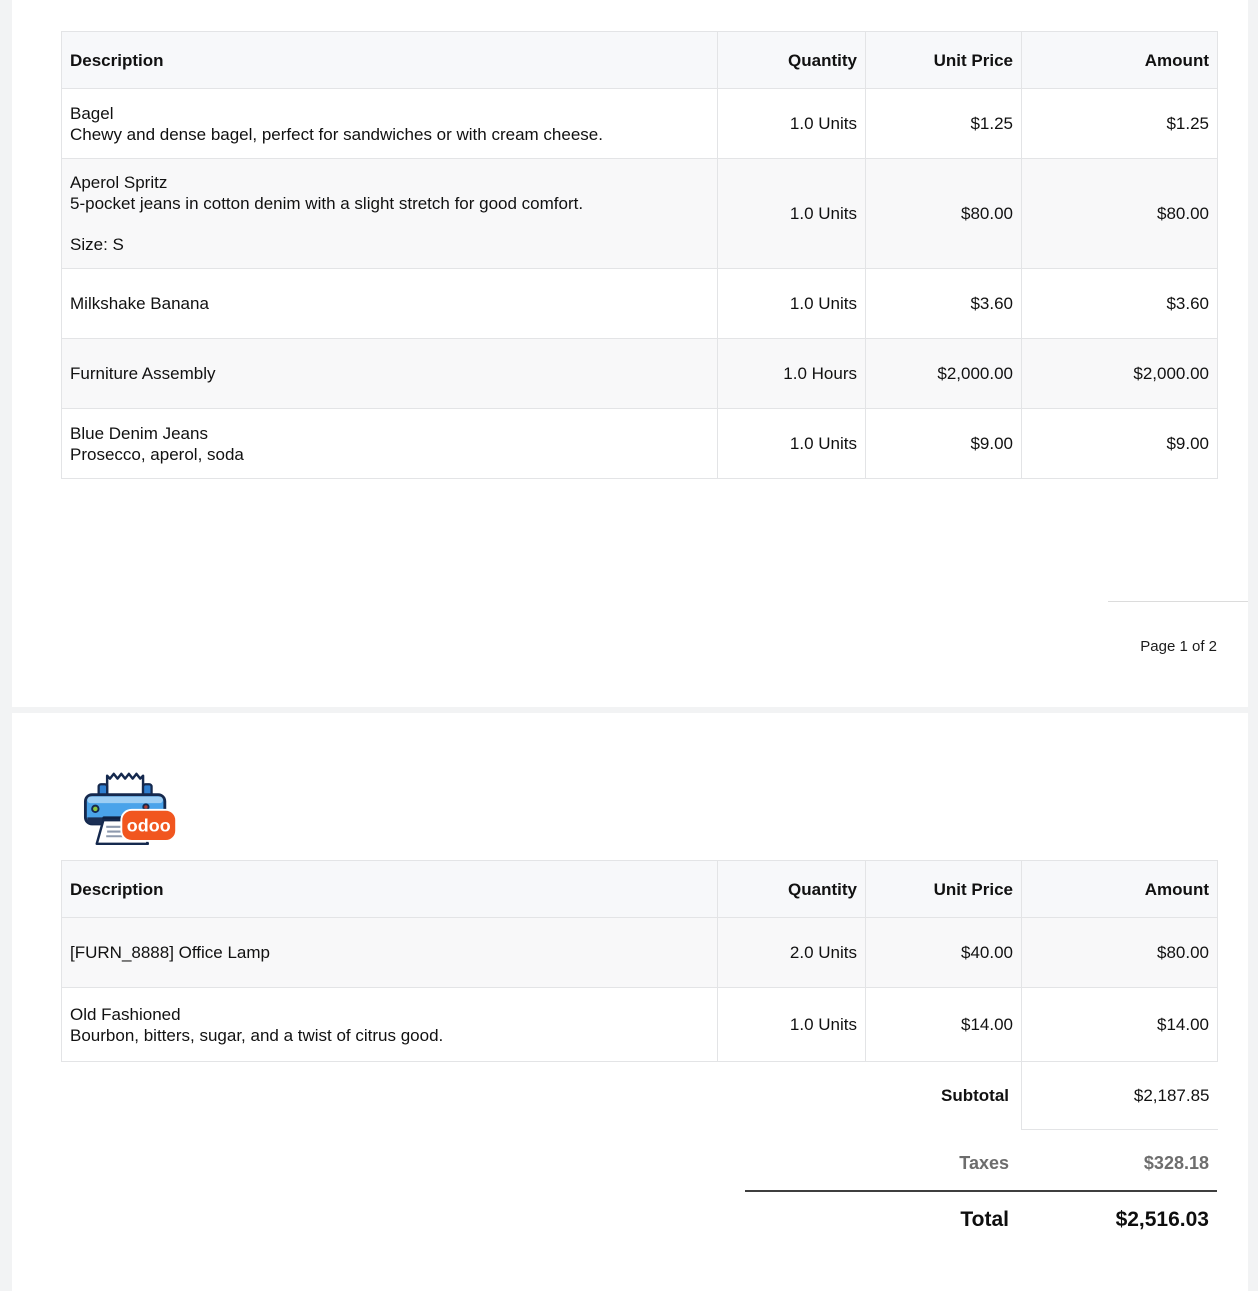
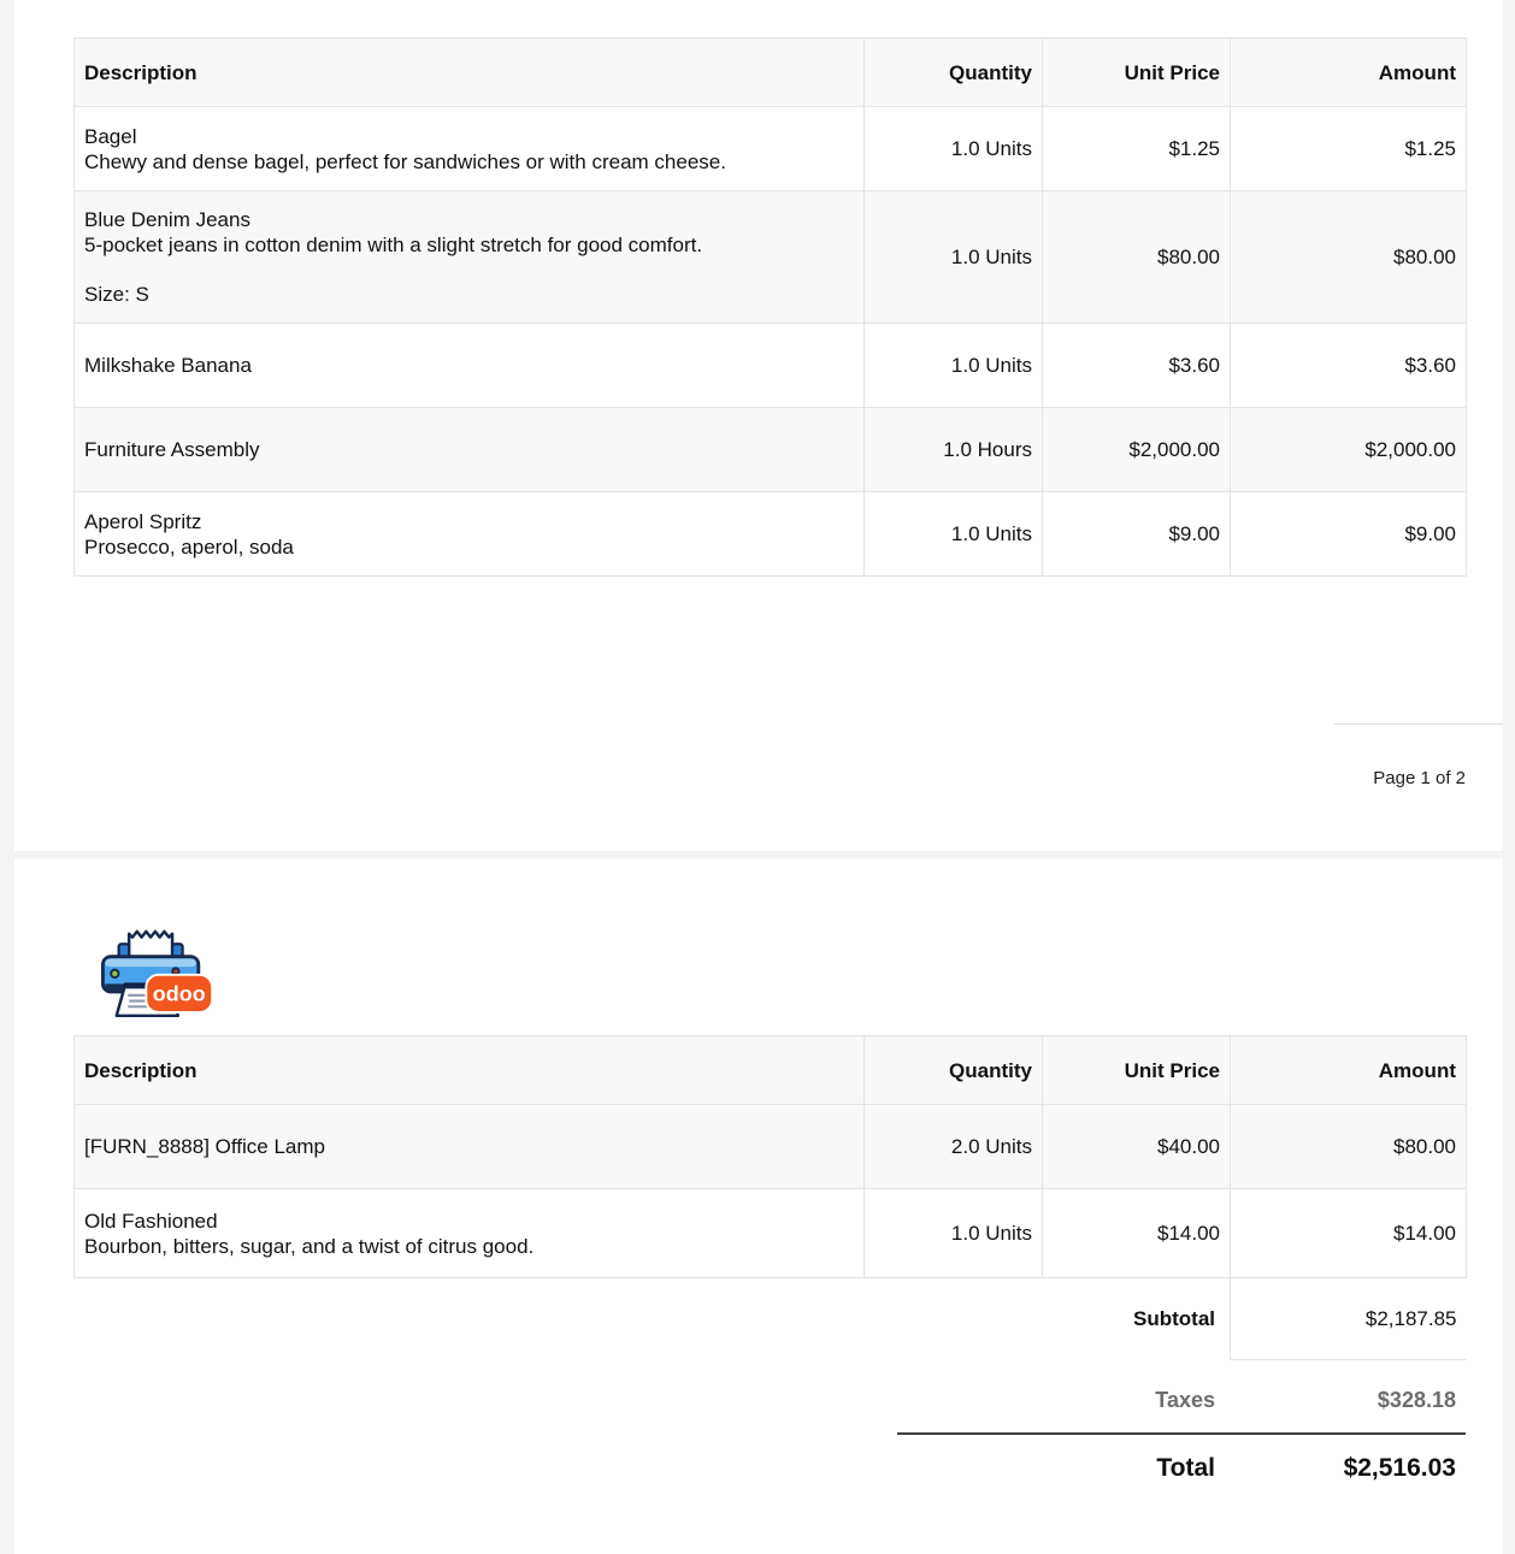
  Description	Quantity	Unit Price	Amount
  Bagel Chewy and dense bagel, perfect for sandwiches or with cream cheese.	1.0 Units	$1.25	$1.25
- Aperol Spritz 5-pocket jeans in cotton denim with a slight stretch for good comfort. Size: S	1.0 Units	$80.00	$80.00
+ Blue Denim Jeans 5-pocket jeans in cotton denim with a slight stretch for good comfort. Size: S	1.0 Units	$80.00	$80.00
  Milkshake Banana	1.0 Units	$3.60	$3.60
  Furniture Assembly	1.0 Hours	$2,000.00	$2,000.00
- Blue Denim Jeans Prosecco, aperol, soda	1.0 Units	$9.00	$9.00
+ Aperol Spritz Prosecco, aperol, soda	1.0 Units	$9.00	$9.00
  Page 1 of 2
  odoo
  Description	Quantity	Unit Price	Amount
  [FURN_8888] Office Lamp	2.0 Units	$40.00	$80.00
  Old Fashioned Bourbon, bitters, sugar, and a twist of citrus good.	1.0 Units	$14.00	$14.00
  Subtotal	$2,187.85
  Taxes
  $328.18
  Total
  $2,516.03
